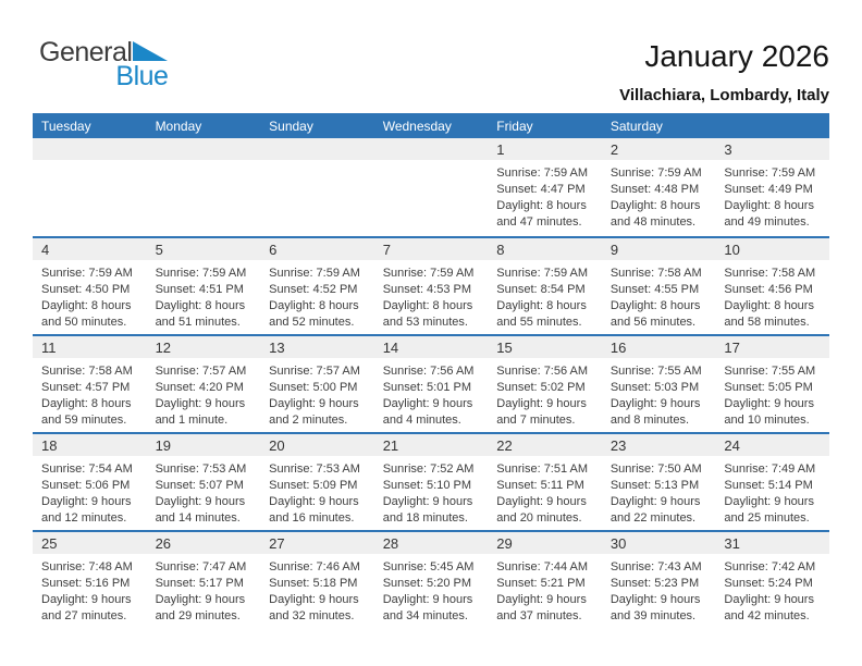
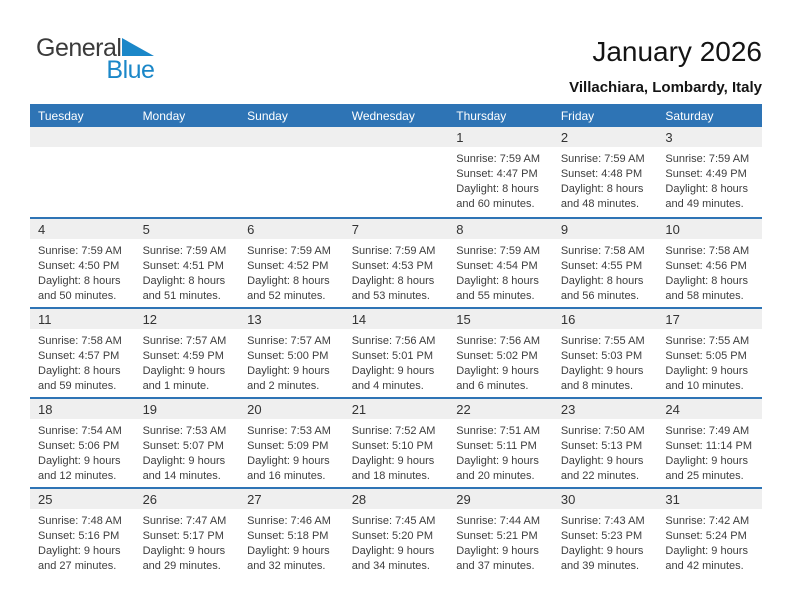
  General
  Blue
  January 2026
  Villachiara, Lombardy, Italy
  Tuesday
  Monday
  Sunday
  Wednesday
+ Thursday
  Friday
  Saturday
  1
  Sunrise: 7:59 AM
  Sunset: 4:47 PM
  Daylight: 8 hours
- and 47 minutes.
+ and 60 minutes.
  2
  Sunrise: 7:59 AM
  Sunset: 4:48 PM
  Daylight: 8 hours
  and 48 minutes.
  3
  Sunrise: 7:59 AM
  Sunset: 4:49 PM
  Daylight: 8 hours
  and 49 minutes.
  4
  Sunrise: 7:59 AM
  Sunset: 4:50 PM
  Daylight: 8 hours
  and 50 minutes.
  5
  Sunrise: 7:59 AM
  Sunset: 4:51 PM
  Daylight: 8 hours
  and 51 minutes.
  6
  Sunrise: 7:59 AM
  Sunset: 4:52 PM
  Daylight: 8 hours
  and 52 minutes.
  7
  Sunrise: 7:59 AM
  Sunset: 4:53 PM
  Daylight: 8 hours
  and 53 minutes.
  8
  Sunrise: 7:59 AM
- Sunset: 8:54 PM
+ Sunset: 4:54 PM
  Daylight: 8 hours
  and 55 minutes.
  9
  Sunrise: 7:58 AM
  Sunset: 4:55 PM
  Daylight: 8 hours
  and 56 minutes.
  10
  Sunrise: 7:58 AM
  Sunset: 4:56 PM
  Daylight: 8 hours
  and 58 minutes.
  11
  Sunrise: 7:58 AM
  Sunset: 4:57 PM
  Daylight: 8 hours
  and 59 minutes.
  12
  Sunrise: 7:57 AM
- Sunset: 4:20 PM
+ Sunset: 4:59 PM
  Daylight: 9 hours
  and 1 minute.
  13
  Sunrise: 7:57 AM
  Sunset: 5:00 PM
  Daylight: 9 hours
  and 2 minutes.
  14
  Sunrise: 7:56 AM
  Sunset: 5:01 PM
  Daylight: 9 hours
  and 4 minutes.
  15
  Sunrise: 7:56 AM
  Sunset: 5:02 PM
  Daylight: 9 hours
- and 7 minutes.
+ and 6 minutes.
  16
  Sunrise: 7:55 AM
  Sunset: 5:03 PM
  Daylight: 9 hours
  and 8 minutes.
  17
  Sunrise: 7:55 AM
  Sunset: 5:05 PM
  Daylight: 9 hours
  and 10 minutes.
  18
  Sunrise: 7:54 AM
  Sunset: 5:06 PM
  Daylight: 9 hours
  and 12 minutes.
  19
  Sunrise: 7:53 AM
  Sunset: 5:07 PM
  Daylight: 9 hours
  and 14 minutes.
  20
  Sunrise: 7:53 AM
  Sunset: 5:09 PM
  Daylight: 9 hours
  and 16 minutes.
  21
  Sunrise: 7:52 AM
  Sunset: 5:10 PM
  Daylight: 9 hours
  and 18 minutes.
  22
  Sunrise: 7:51 AM
  Sunset: 5:11 PM
  Daylight: 9 hours
  and 20 minutes.
  23
  Sunrise: 7:50 AM
  Sunset: 5:13 PM
  Daylight: 9 hours
  and 22 minutes.
  24
  Sunrise: 7:49 AM
- Sunset: 5:14 PM
+ Sunset: 11:14 PM
  Daylight: 9 hours
  and 25 minutes.
  25
  Sunrise: 7:48 AM
  Sunset: 5:16 PM
  Daylight: 9 hours
  and 27 minutes.
  26
  Sunrise: 7:47 AM
  Sunset: 5:17 PM
  Daylight: 9 hours
  and 29 minutes.
  27
  Sunrise: 7:46 AM
  Sunset: 5:18 PM
  Daylight: 9 hours
  and 32 minutes.
  28
- Sunrise: 5:45 AM
+ Sunrise: 7:45 AM
  Sunset: 5:20 PM
  Daylight: 9 hours
  and 34 minutes.
  29
  Sunrise: 7:44 AM
  Sunset: 5:21 PM
  Daylight: 9 hours
  and 37 minutes.
  30
  Sunrise: 7:43 AM
  Sunset: 5:23 PM
  Daylight: 9 hours
  and 39 minutes.
  31
  Sunrise: 7:42 AM
  Sunset: 5:24 PM
  Daylight: 9 hours
  and 42 minutes.
